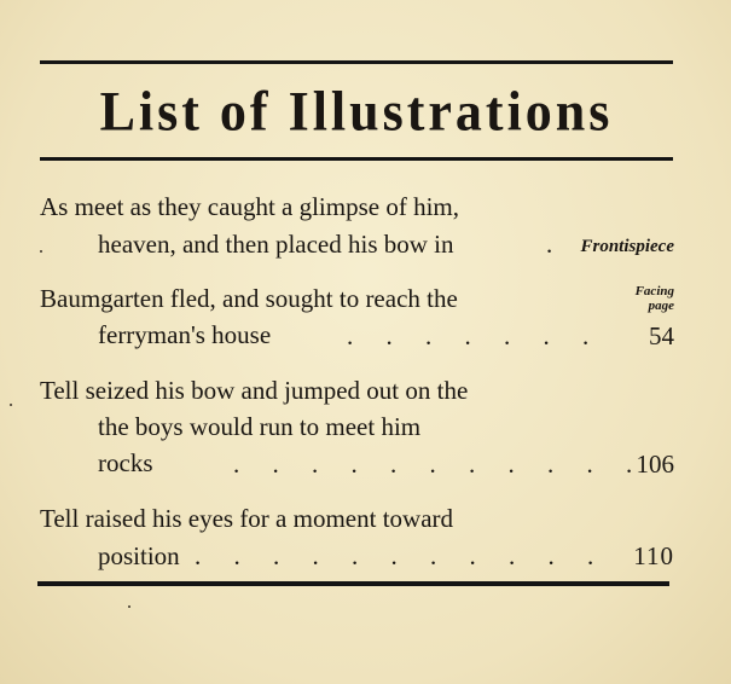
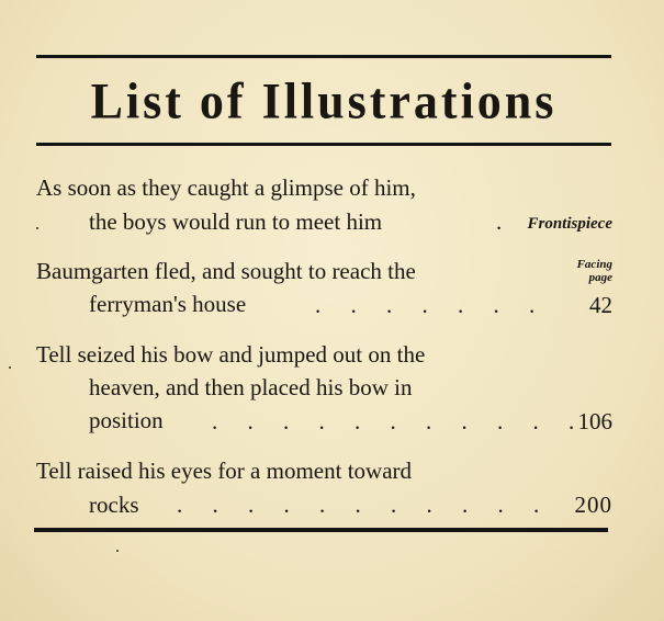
  List of Illustrations
- As meet as they caught a glimpse of him,
+ As soon as they caught a glimpse of him,
- heaven, and then placed his bow in
+ the boys would run to meet him
  .
  Frontispiece
  Baumgarten fled, and sought to reach the
  Facing
  page
  ferryman's house
  . . . . . . .
- 54
+ 42
  Tell seized his bow and jumped out on the
- the boys would run to meet him
+ heaven, and then placed his bow in
- rocks
+ position
  . . . . . . . . . . .
  106
  Tell raised his eyes for a moment toward
- position
+ rocks
  . . . . . . . . . . .
- 110
+ 200
